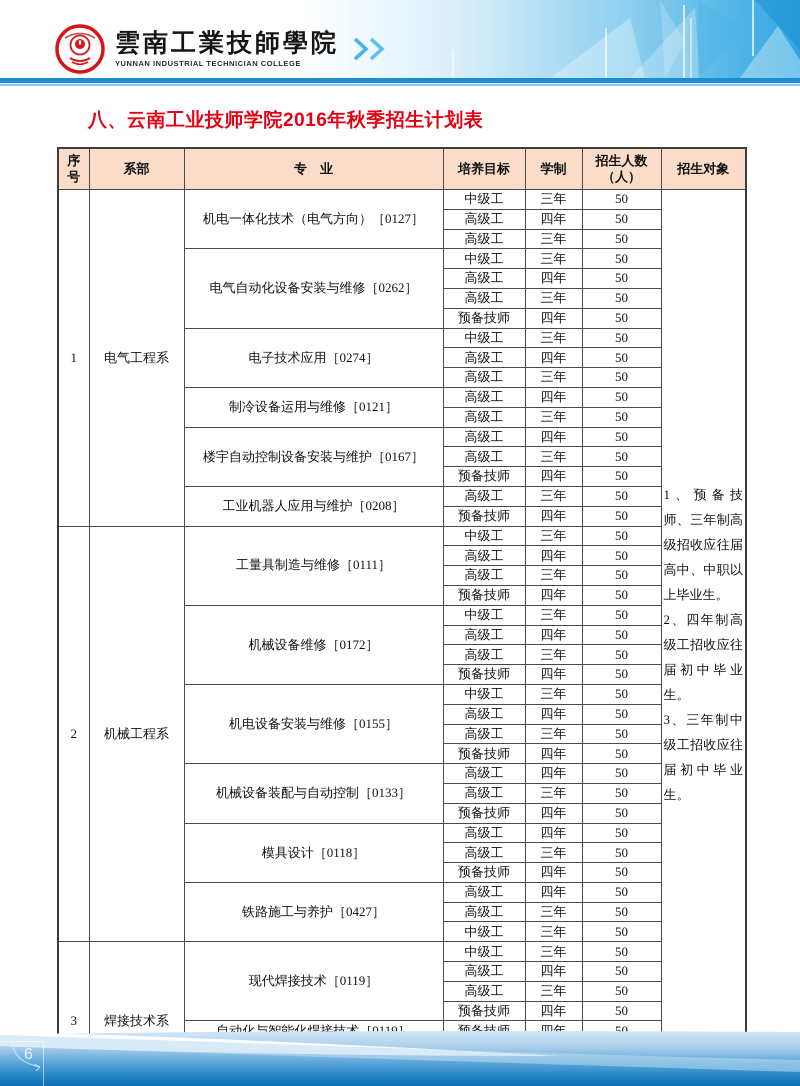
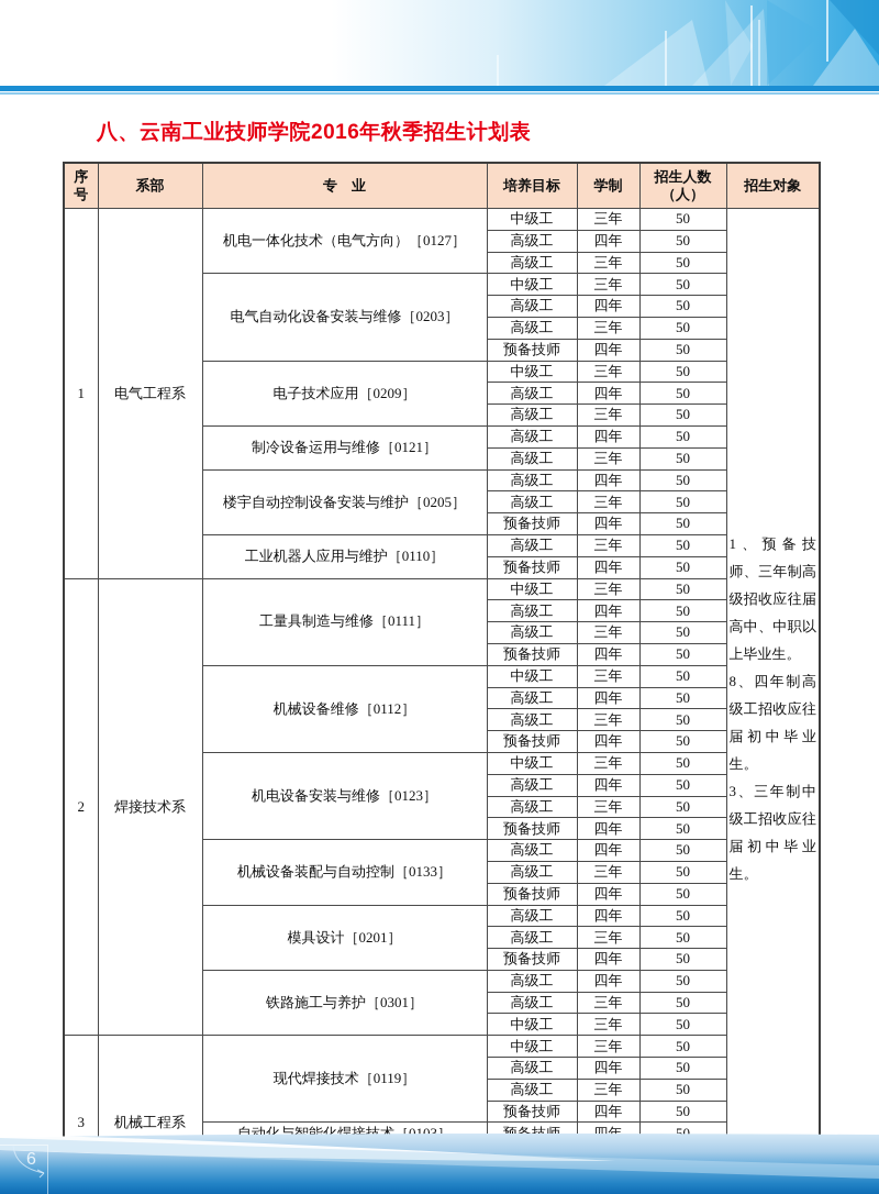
- 雲南工業技師學院
- YUNNAN INDUSTRIAL TECHNICIAN COLLEGE
  八、云南工业技师学院2016年秋季招生计划表
  序号	系部	专 业	培养目标	学制	招生人数（人）	招生对象
- 1	电气工程系	机电一体化技术（电气方向）［0127］	中级工	三年	50	1、预备技师、三年制高级招收应往届高中、中职以上毕业生。2、四年制高级工招收应往届初中毕业生。3、三年制中级工招收应往届初中毕业生。
+ 1	电气工程系	机电一体化技术（电气方向）［0127］	中级工	三年	50	1、预备技师、三年制高级招收应往届高中、中职以上毕业生。8、四年制高级工招收应往届初中毕业生。3、三年制中级工招收应往届初中毕业生。
  高级工	四年	50
  高级工	三年	50
- 电气自动化设备安装与维修［0262］	中级工	三年	50
+ 电气自动化设备安装与维修［0203］	中级工	三年	50
  高级工	四年	50
  高级工	三年	50
  预备技师	四年	50
- 电子技术应用［0274］	中级工	三年	50
+ 电子技术应用［0209］	中级工	三年	50
  高级工	四年	50
  高级工	三年	50
  制冷设备运用与维修［0121］	高级工	四年	50
  高级工	三年	50
- 楼宇自动控制设备安装与维护［0167］	高级工	四年	50
+ 楼宇自动控制设备安装与维护［0205］	高级工	四年	50
  高级工	三年	50
  预备技师	四年	50
- 工业机器人应用与维护［0208］	高级工	三年	50
+ 工业机器人应用与维护［0110］	高级工	三年	50
  预备技师	四年	50
- 2	机械工程系	工量具制造与维修［0111］	中级工	三年	50
+ 2	焊接技术系	工量具制造与维修［0111］	中级工	三年	50
  高级工	四年	50
  高级工	三年	50
  预备技师	四年	50
- 机械设备维修［0172］	中级工	三年	50
+ 机械设备维修［0112］	中级工	三年	50
  高级工	四年	50
  高级工	三年	50
  预备技师	四年	50
- 机电设备安装与维修［0155］	中级工	三年	50
+ 机电设备安装与维修［0123］	中级工	三年	50
  高级工	四年	50
  高级工	三年	50
  预备技师	四年	50
  机械设备装配与自动控制［0133］	高级工	四年	50
  高级工	三年	50
  预备技师	四年	50
- 模具设计［0118］	高级工	四年	50
+ 模具设计［0201］	高级工	四年	50
  高级工	三年	50
  预备技师	四年	50
- 铁路施工与养护［0427］	高级工	四年	50
+ 铁路施工与养护［0301］	高级工	四年	50
  高级工	三年	50
  中级工	三年	50
- 3	焊接技术系	现代焊接技术［0119］	中级工	三年	50
+ 3	机械工程系	现代焊接技术［0119］	中级工	三年	50
  高级工	四年	50
  高级工	三年	50
  预备技师	四年	50
- 自动化与智能化焊接技术［0119］	预备技师	四年	50
+ 自动化与智能化焊接技术［0103］	预备技师	四年	50
  6
